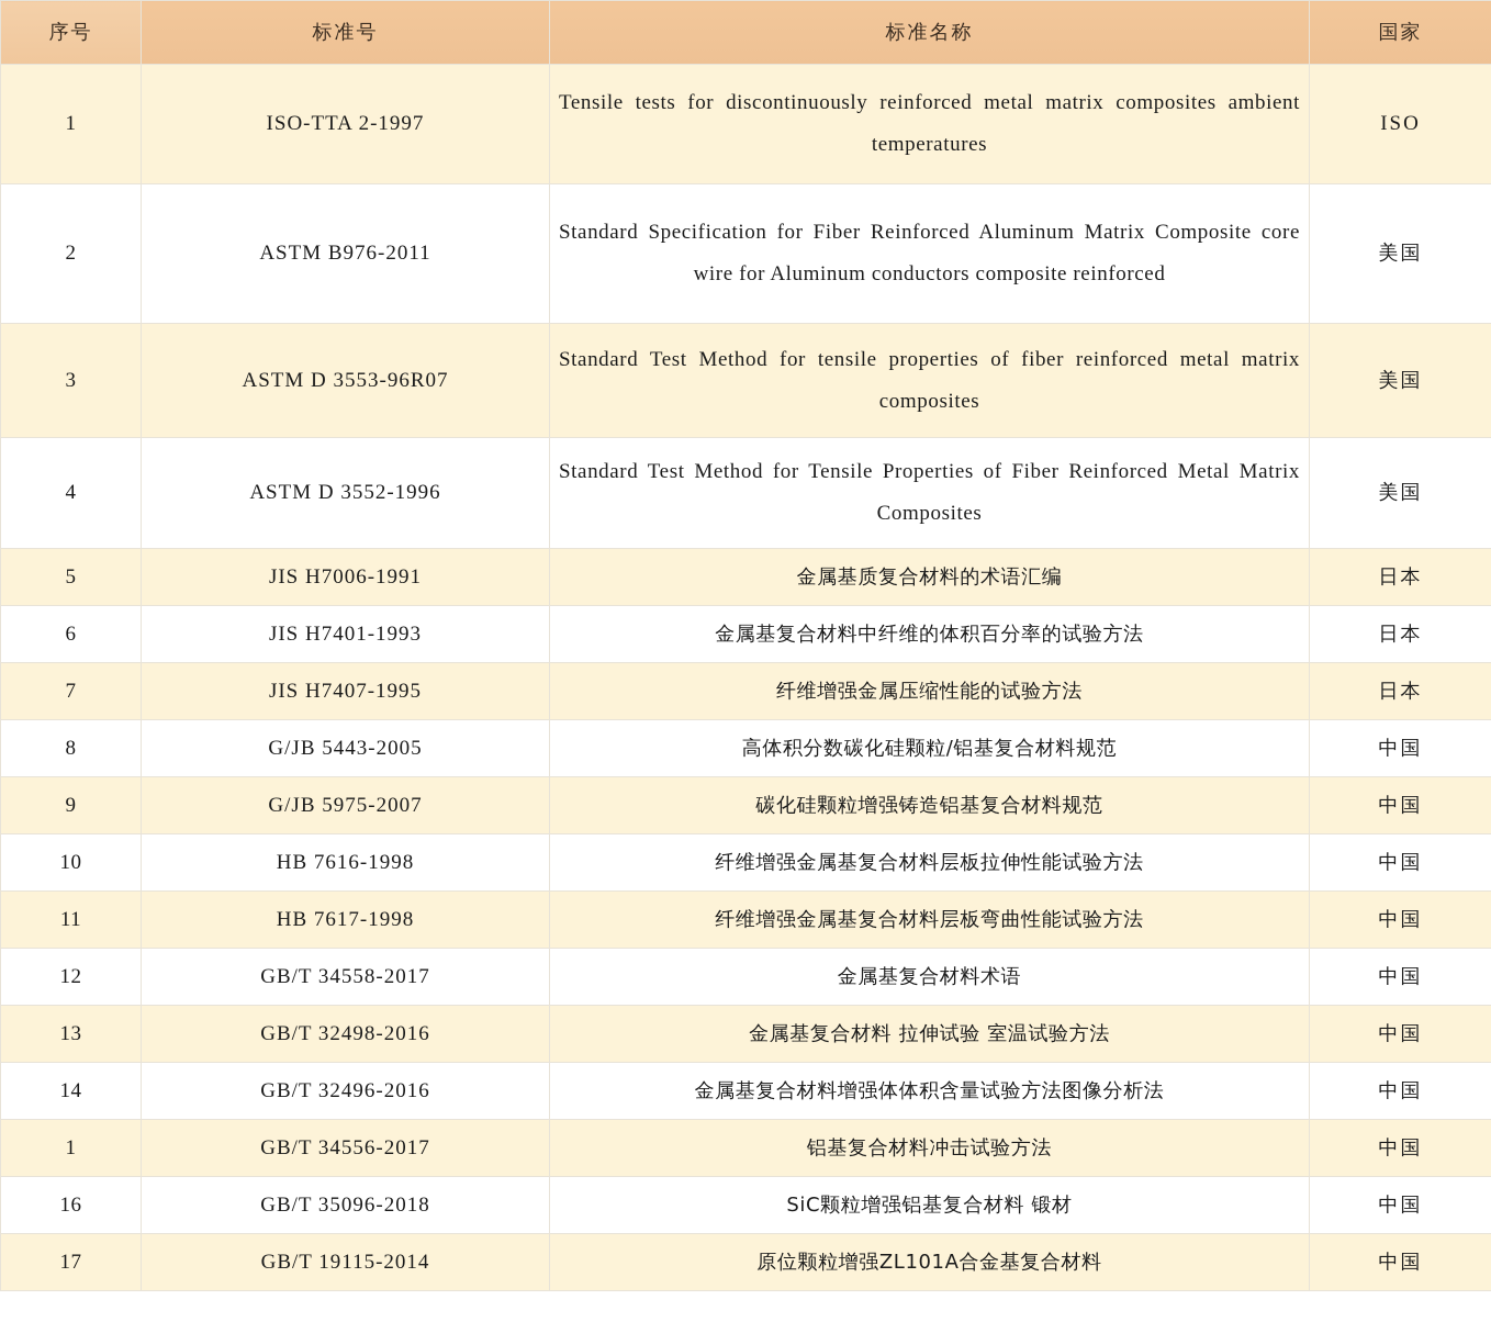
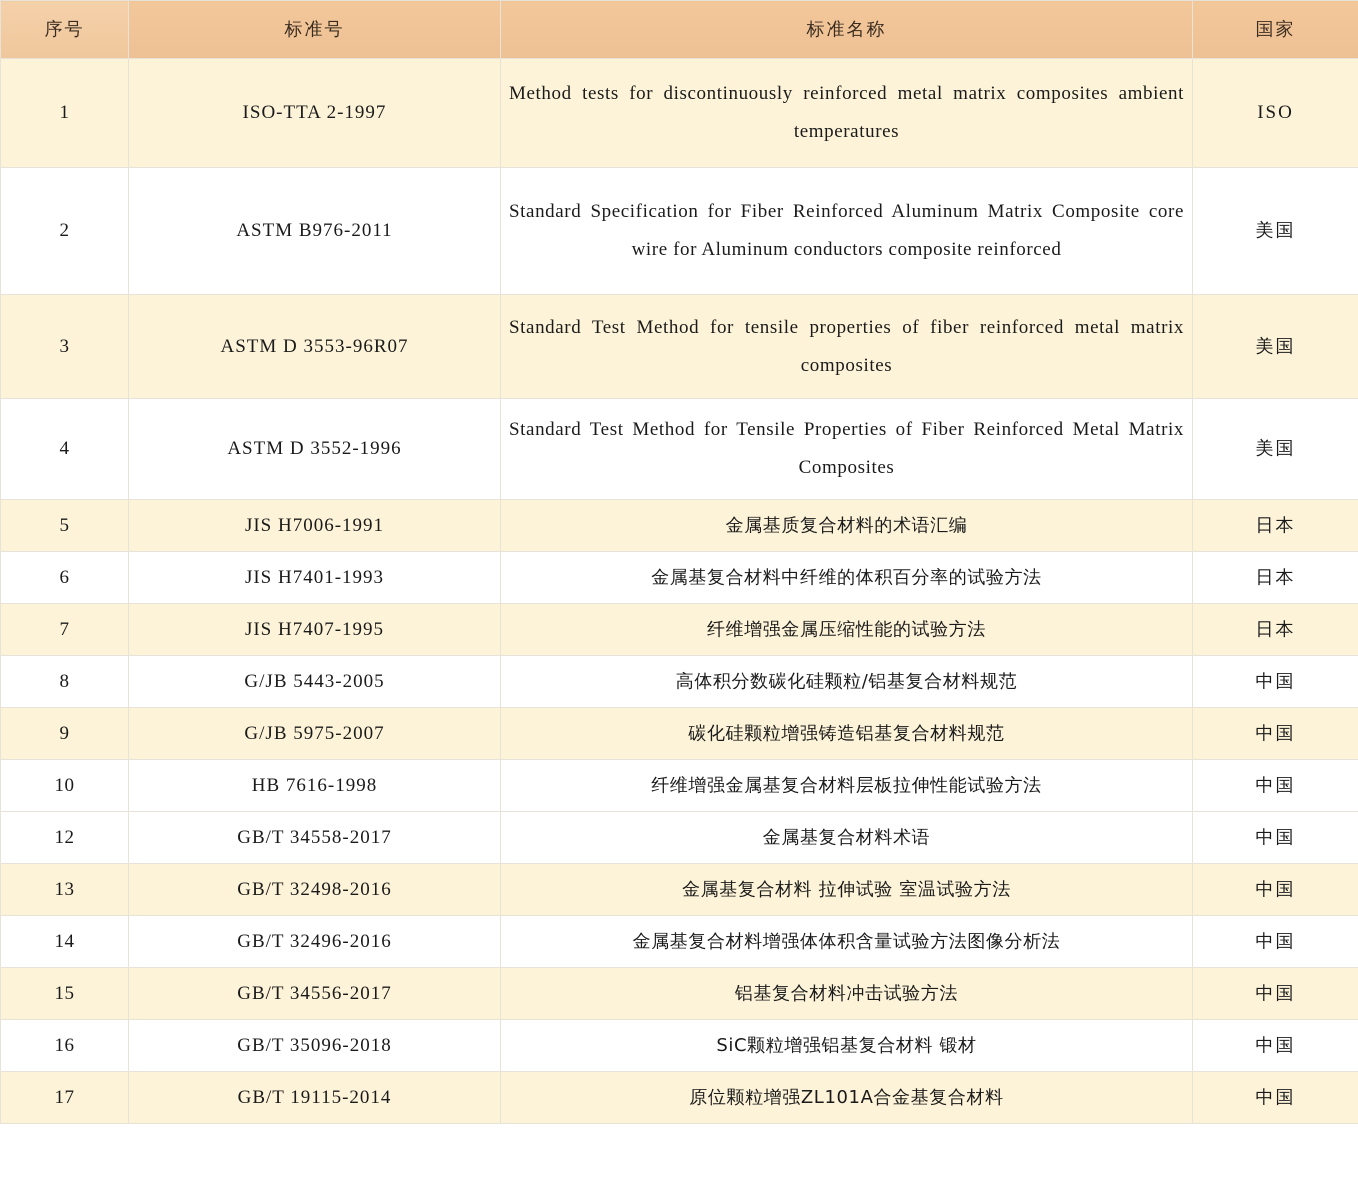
  序号	标准号	标准名称	国家
- 1	ISO-TTA 2-1997	Tensile tests for discontinuously reinforced metal matrix composites ambient temperatures	ISO
+ 1	ISO-TTA 2-1997	Method tests for discontinuously reinforced metal matrix composites ambient temperatures	ISO
  2	ASTM B976-2011	Standard Specification for Fiber Reinforced Aluminum Matrix Composite core wire for Aluminum conductors composite reinforced	美国
  3	ASTM D 3553-96R07	Standard Test Method for tensile properties of fiber reinforced metal matrix composites	美国
  4	ASTM D 3552-1996	Standard Test Method for Tensile Properties of Fiber Reinforced Metal Matrix Composites	美国
  5	JIS H7006-1991	金属基质复合材料的术语汇编	日本
  6	JIS H7401-1993	金属基复合材料中纤维的体积百分率的试验方法	日本
  7	JIS H7407-1995	纤维增强金属压缩性能的试验方法	日本
  8	G/JB 5443-2005	高体积分数碳化硅颗粒/铝基复合材料规范	中国
  9	G/JB 5975-2007	碳化硅颗粒增强铸造铝基复合材料规范	中国
  10	HB 7616-1998	纤维增强金属基复合材料层板拉伸性能试验方法	中国
- 11	HB 7617-1998	纤维增强金属基复合材料层板弯曲性能试验方法	中国
  12	GB/T 34558-2017	金属基复合材料术语	中国
  13	GB/T 32498-2016	金属基复合材料 拉伸试验 室温试验方法	中国
  14	GB/T 32496-2016	金属基复合材料增强体体积含量试验方法图像分析法	中国
- 1	GB/T 34556-2017	铝基复合材料冲击试验方法	中国
+ 15	GB/T 34556-2017	铝基复合材料冲击试验方法	中国
  16	GB/T 35096-2018	SiC颗粒增强铝基复合材料 锻材	中国
  17	GB/T 19115-2014	原位颗粒增强ZL101A合金基复合材料	中国
